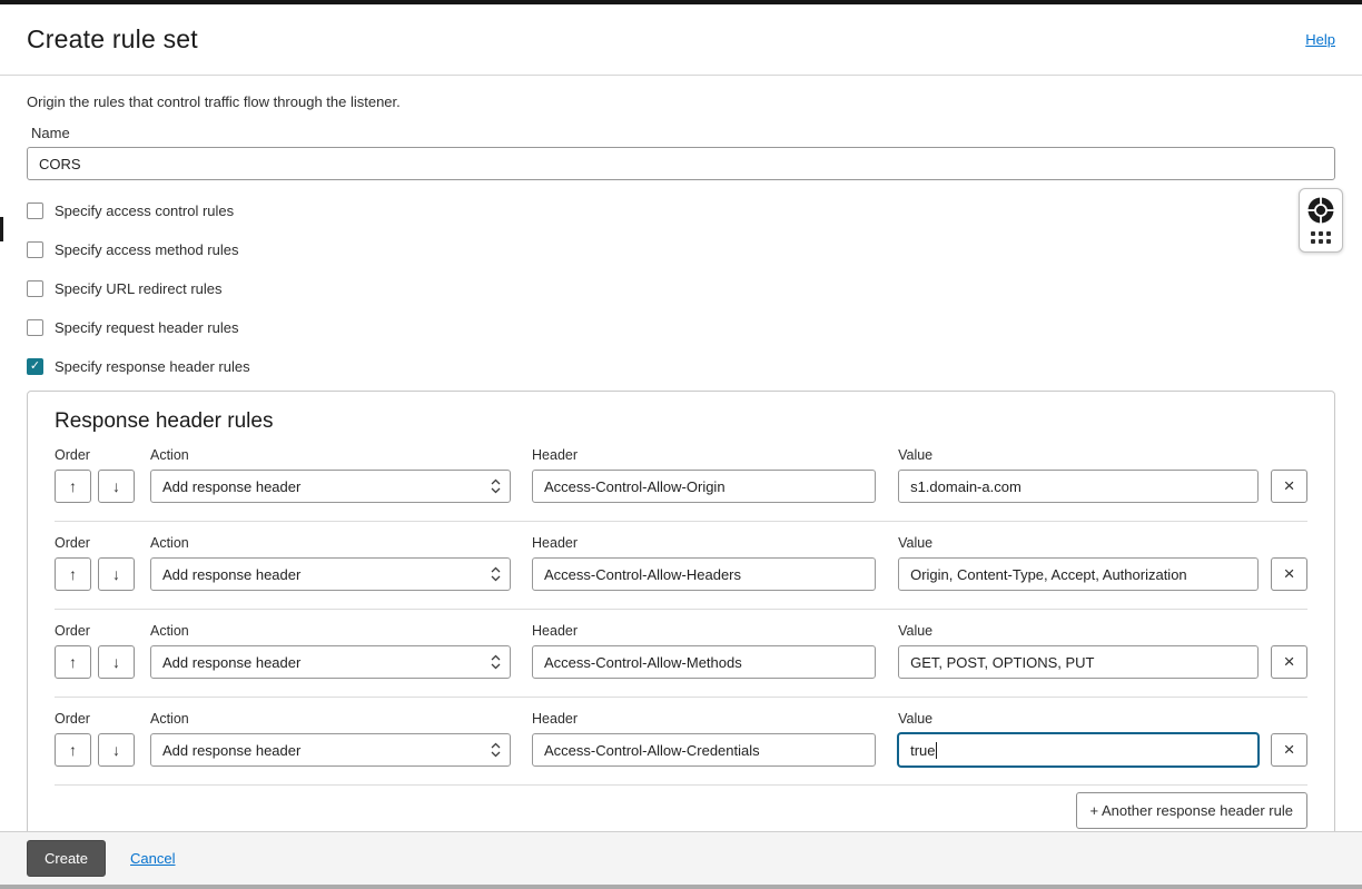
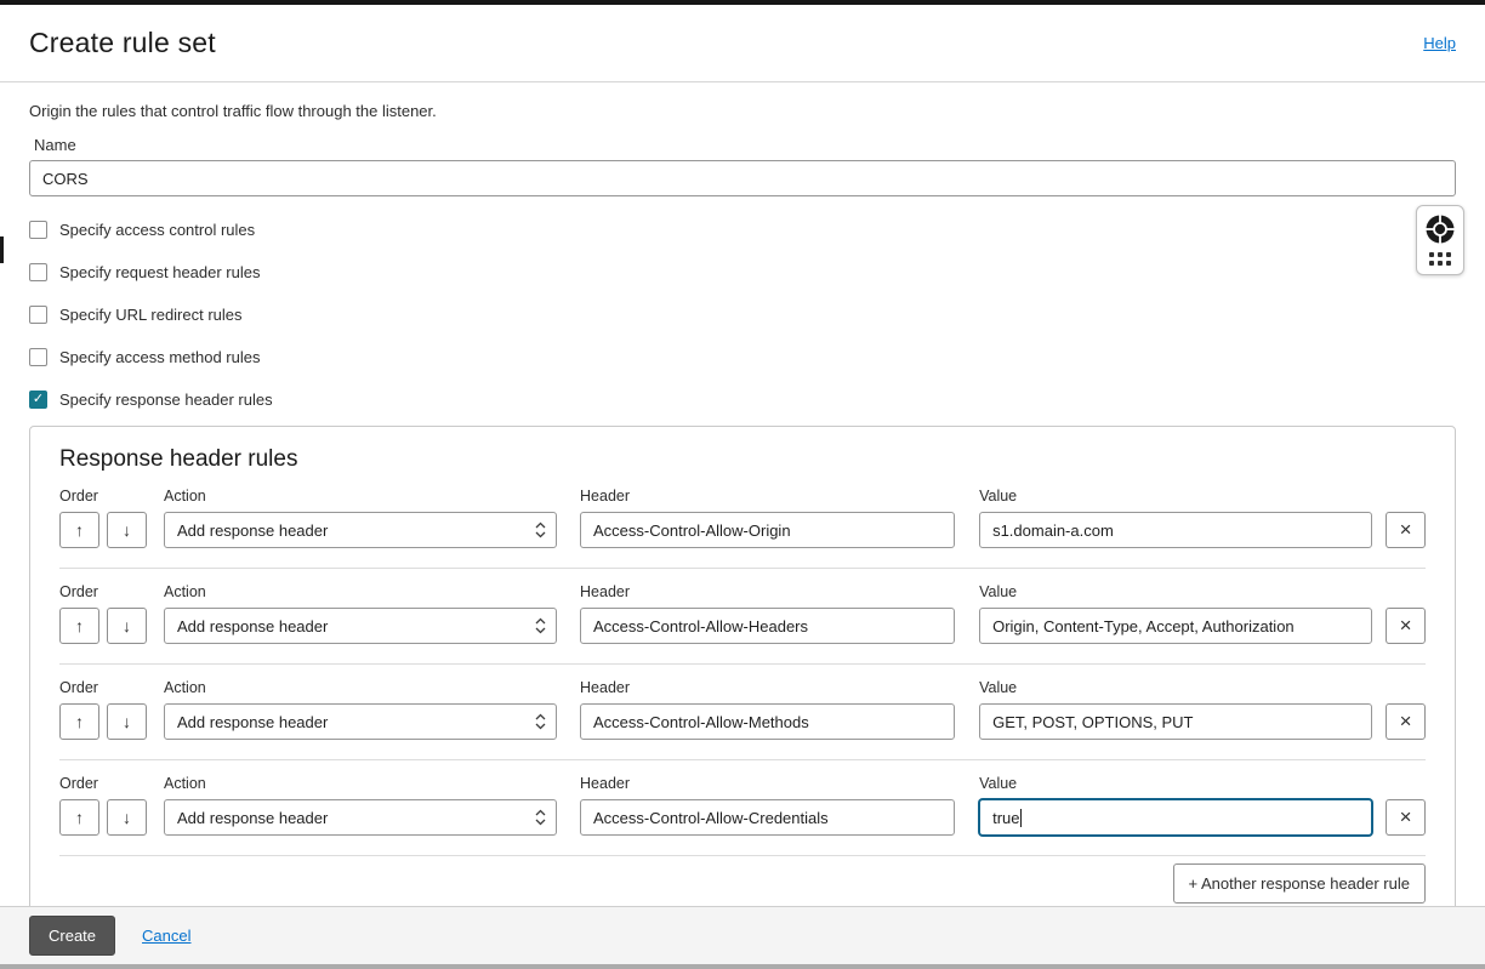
  Create rule set
  Help
  Origin the rules that control traffic flow through the listener.
  Name
  CORS
  Specify access control rules
- Specify access method rules
+ Specify request header rules
  Specify URL redirect rules
- Specify request header rules
+ Specify access method rules
  ✓
  Specify response header rules
  Response header rules
  Order
  ↑
  ↓
  Action
  Add response header
  Header
  Access-Control-Allow-Origin
  Value
  s1.domain-a.com
  ×
  Order
  ↑
  ↓
  Action
  Add response header
  Header
  Access-Control-Allow-Headers
  Value
  Origin, Content-Type, Accept, Authorization
  ×
  Order
  ↑
  ↓
  Action
  Add response header
  Header
  Access-Control-Allow-Methods
  Value
  GET, POST, OPTIONS, PUT
  ×
  Order
  ↑
  ↓
  Action
  Add response header
  Header
  Access-Control-Allow-Credentials
  Value
  true
  ×
  + Another response header rule
  Create
  Cancel
